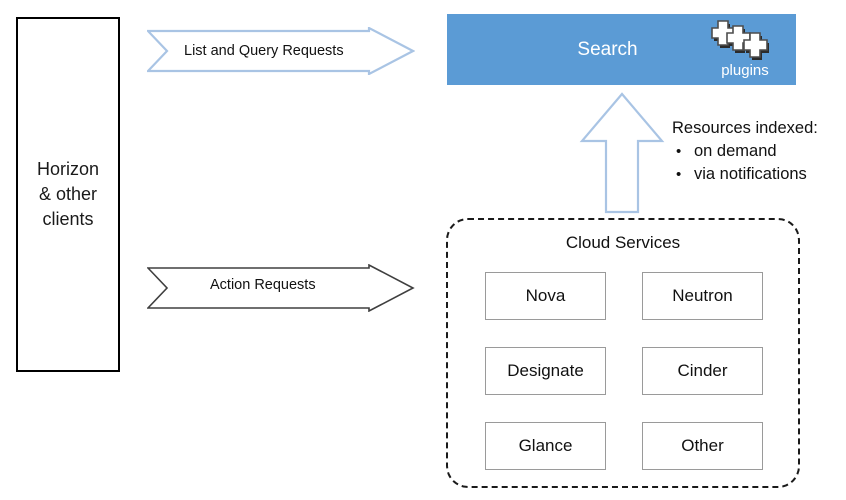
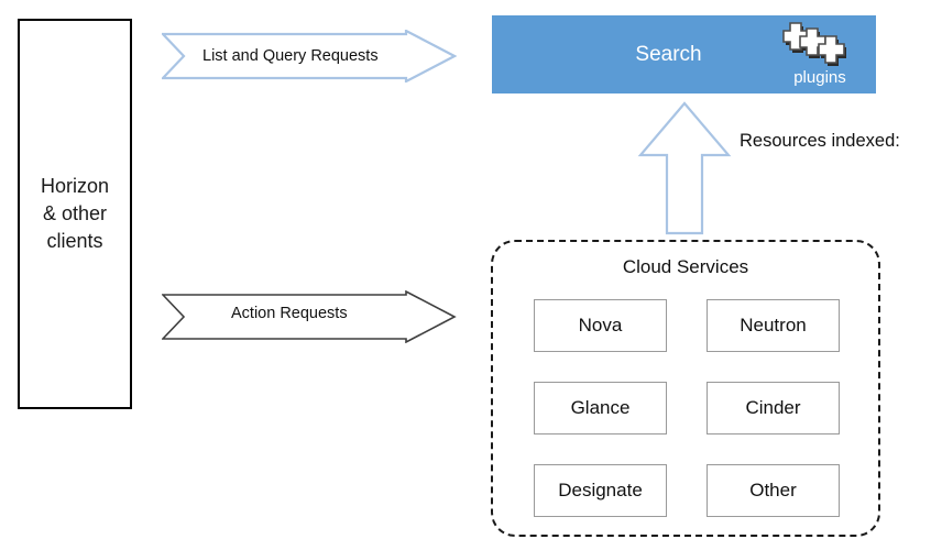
  Horizon
  & other
  clients
  List and Query Requests
  Action Requests
  Search
  plugins
  Resources indexed:
- on demand
- via notifications
  Cloud Services
  Nova
  Neutron
- Designate
+ Glance
  Cinder
- Glance
+ Designate
  Other
